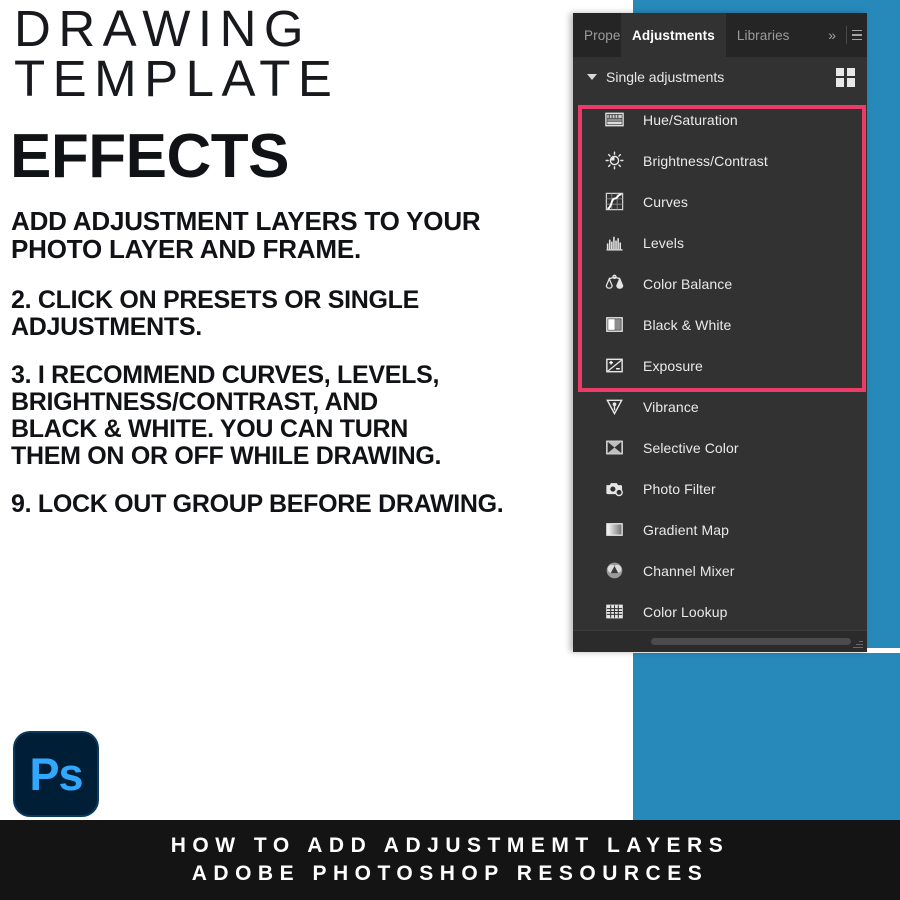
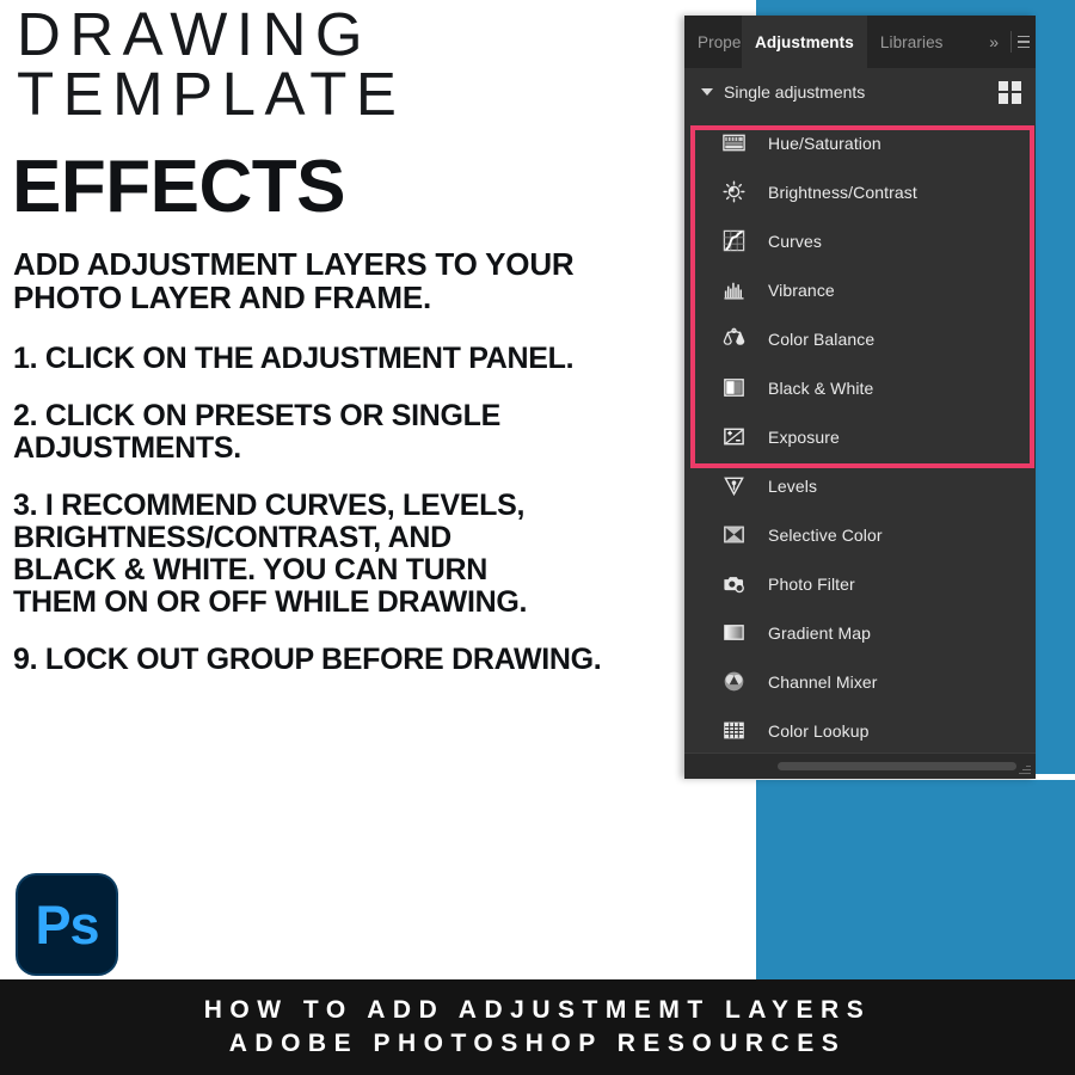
  DRAWING
  TEMPLATE
  EFFECTS
  ADD ADJUSTMENT LAYERS TO YOUR
  PHOTO LAYER AND FRAME.
+ 1. CLICK ON THE ADJUSTMENT PANEL.
  2. CLICK ON PRESETS OR SINGLE
  ADJUSTMENTS.
  3. I RECOMMEND CURVES, LEVELS,
  BRIGHTNESS/CONTRAST, AND
  BLACK & WHITE. YOU CAN TURN
  THEM ON OR OFF WHILE DRAWING.
  9. LOCK OUT GROUP BEFORE DRAWING.
  Ps
  Adjustments
  Libraries
  »
  Single adjustments
  Hue/Saturation
  Brightness/Contrast
  Curves
- Levels
+ Vibrance
  Color Balance
  Black & White
  Exposure
- Vibrance
+ Levels
  Selective Color
  Photo Filter
  Gradient Map
  Channel Mixer
  Color Lookup
  HOW TO ADD ADJUSTMEMT LAYERS
  ADOBE PHOTOSHOP RESOURCES
